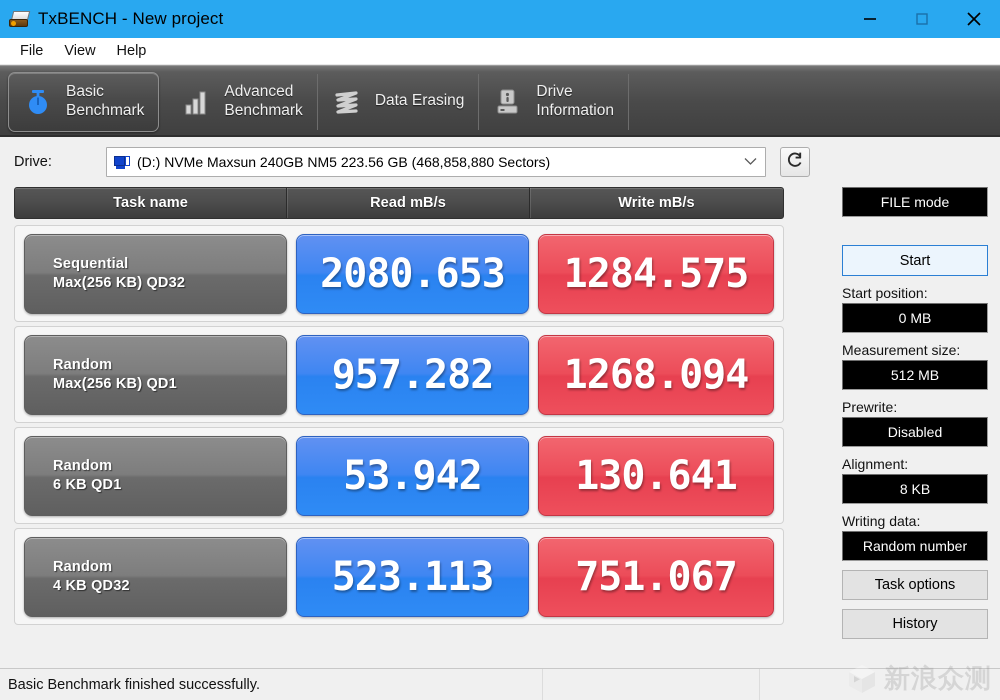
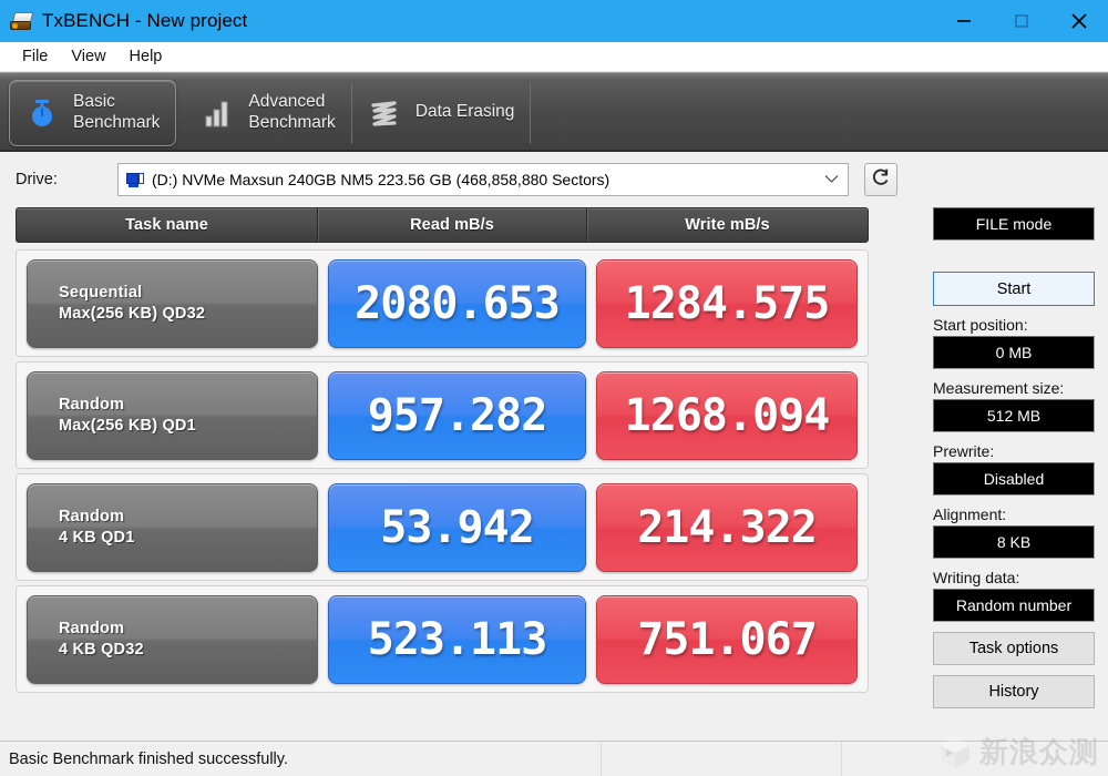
  TxBENCH - New project
  File
  View
  Help
  Basic
  Benchmark
  Advanced
  Benchmark
  Data Erasing
- Drive
- Information
  Drive:
  (D:) NVMe Maxsun 240GB NM5 223.56 GB (468,858,880 Sectors)
  Task name
  Read mB/s
  Write mB/s
  Sequential
  Max(256 KB) QD32
  2080.653
  1284.575
  Random
  Max(256 KB) QD1
  957.282
  1268.094
  Random
- 6 KB QD1
+ 4 KB QD1
  53.942
- 130.641
+ 214.322
  Random
  4 KB QD32
  523.113
  751.067
  FILE mode
  Start
  Start position:
  0 MB
  Measurement size:
  512 MB
  Prewrite:
  Disabled
  Alignment:
  8 KB
  Writing data:
  Random number
  Task options
  History
  Basic Benchmark finished successfully.
  新浪众测
